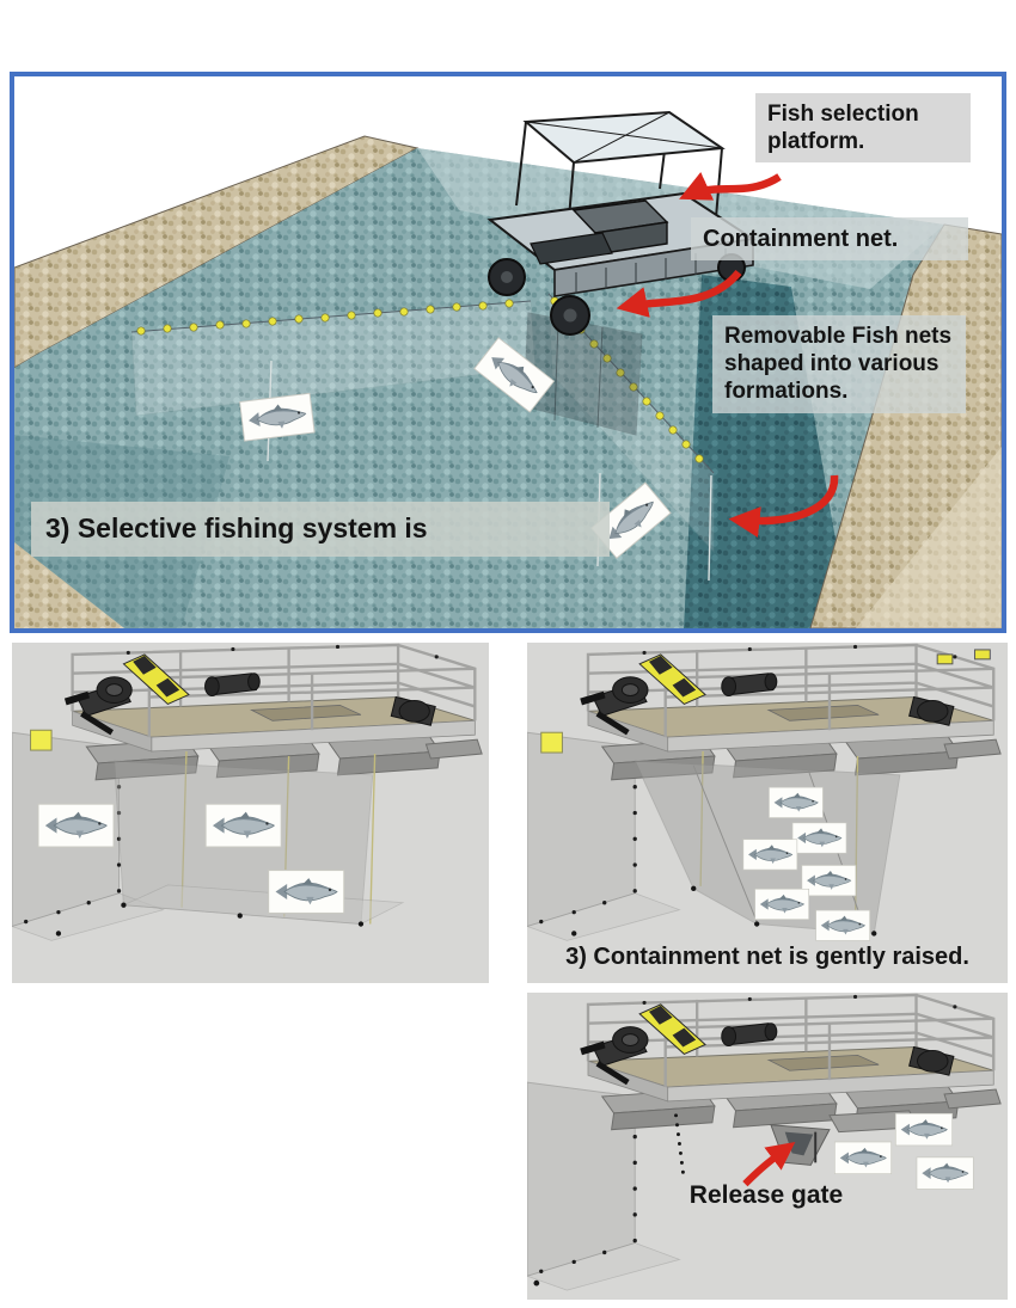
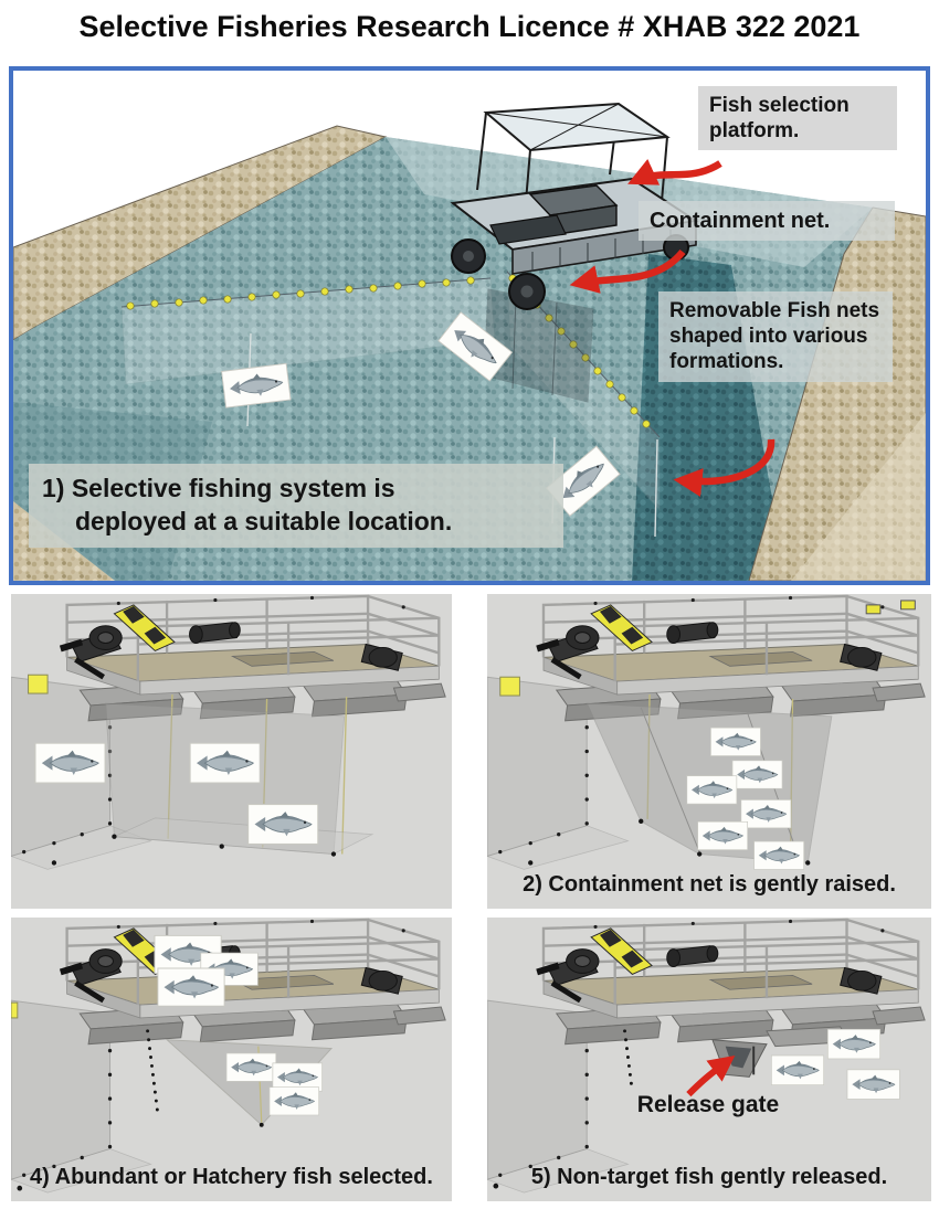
+ Selective Fisheries Research Licence # XHAB 322 2021
  Fish selection platform.
  Containment net.
  Removable Fish nets shaped into various formations.
- 3) Selective fishing system is
+ 1) Selective fishing system is
+ deployed at a suitable location.
- 3) Containment net is gently raised.
+ 2) Containment net is gently raised.
+ 4) Abundant or Hatchery fish selected.
  Release gate
+ 5) Non-target fish gently released.
